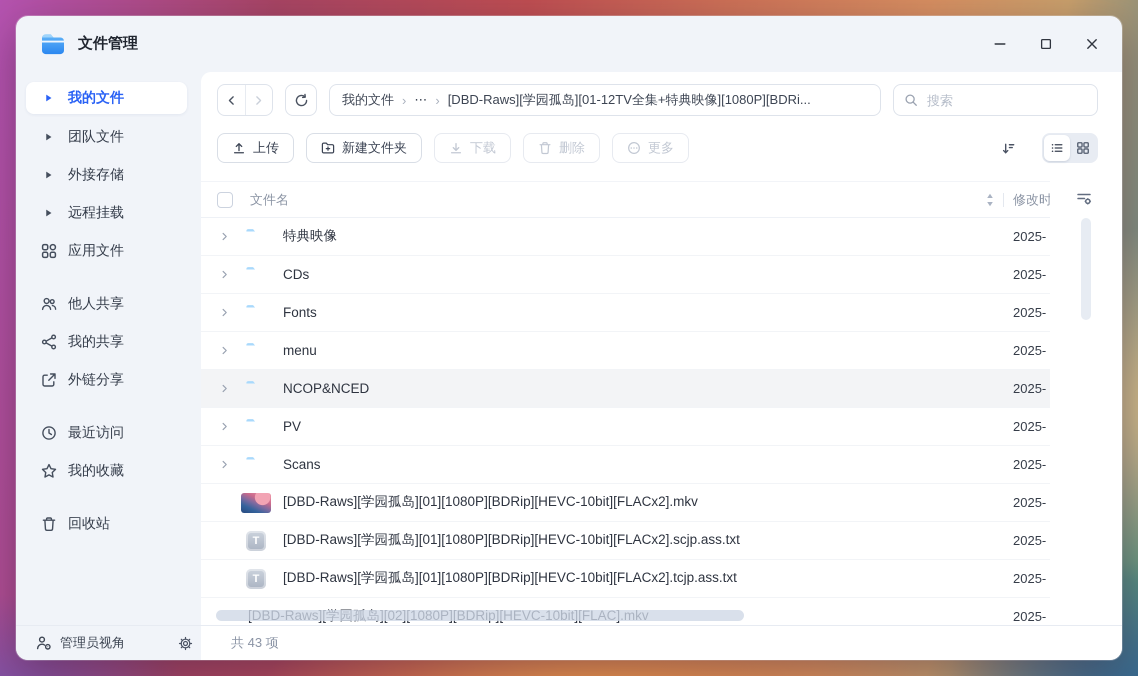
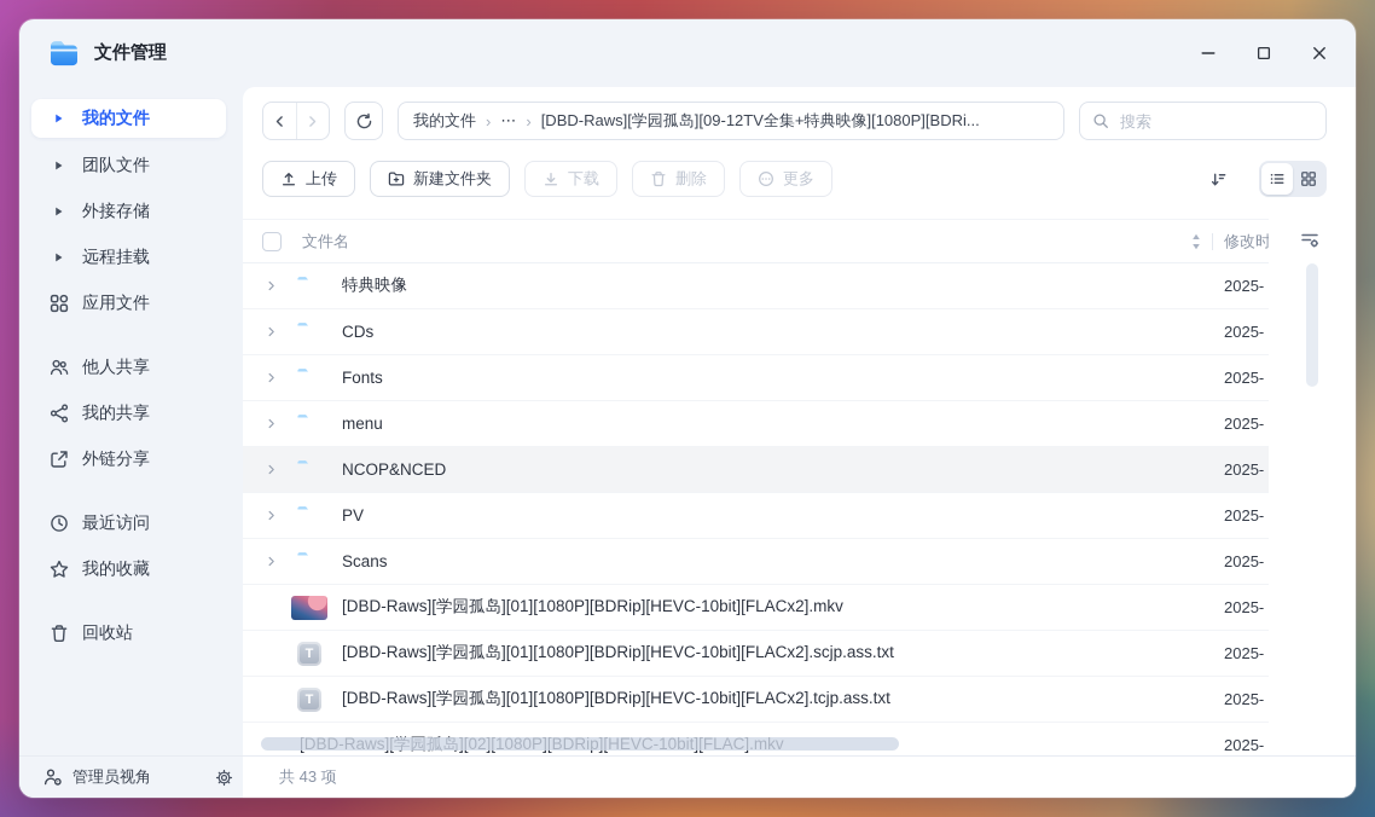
  文件管理
  我的文件
  团队文件
  外接存储
  远程挂载
  应用文件
  他人共享
  我的共享
  外链分享
  最近访问
  我的收藏
  回收站
  我的文件
  ›
  ⋯
  ›
- [DBD-Raws][学园孤岛][01-12TV全集+特典映像][1080P][BDRi...
+ [DBD-Raws][学园孤岛][09-12TV全集+特典映像][1080P][BDRi...
  搜索
  上传
  新建文件夹
  下载
  删除
  更多
  文件名
  修改时
  特典映像
  2025-
  CDs
  2025-
  Fonts
  2025-
  menu
  2025-
  NCOP&NCED
  2025-
  PV
  2025-
  Scans
  2025-
  [DBD-Raws][学园孤岛][01][1080P][BDRip][HEVC-10bit][FLACx2].mkv
  2025-
  T
  [DBD-Raws][学园孤岛][01][1080P][BDRip][HEVC-10bit][FLACx2].scjp.ass.txt
  2025-
  T
  [DBD-Raws][学园孤岛][01][1080P][BDRip][HEVC-10bit][FLACx2].tcjp.ass.txt
  2025-
  [DBD-Raws][学园孤岛][02][1080P][BDRip][HEVC-10bit][FLAC].mkv
  2025-
  管理员视角
  共 43 项
